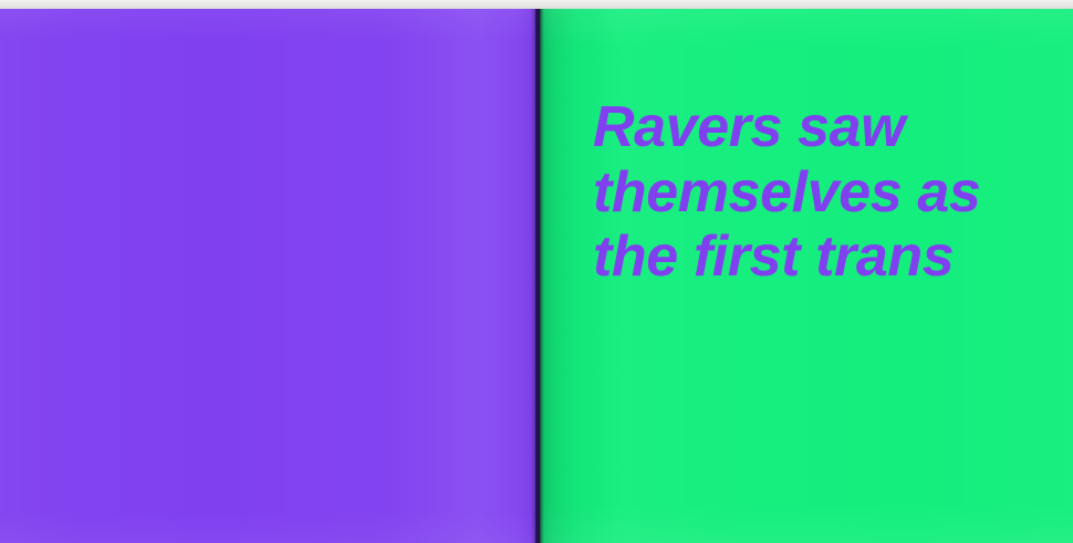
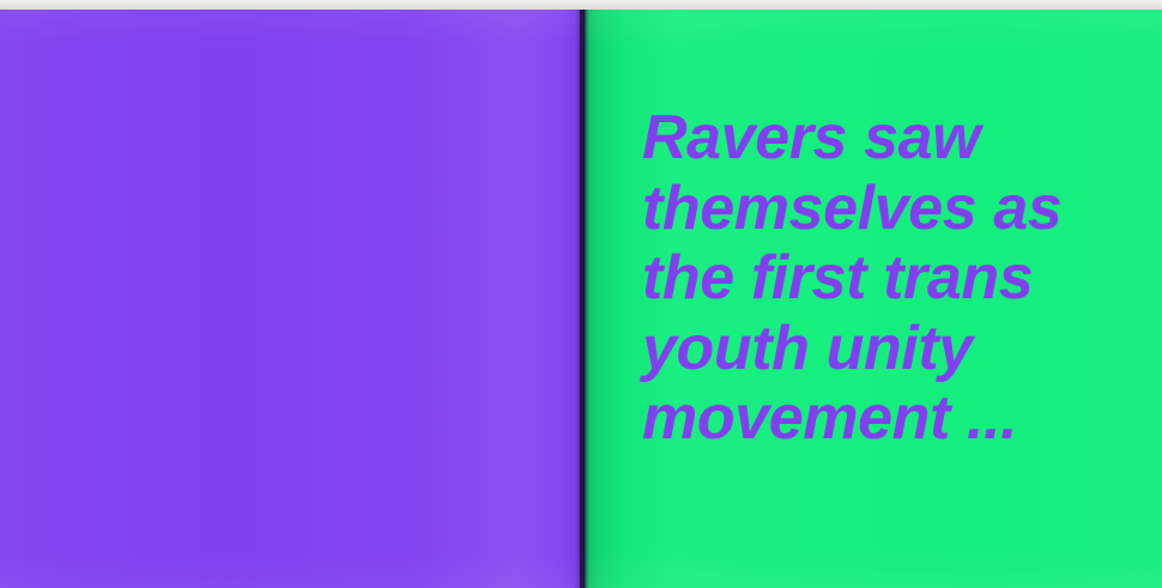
  Ravers saw
  themselves as
  the first trans
+ youth unity
+ movement ...
